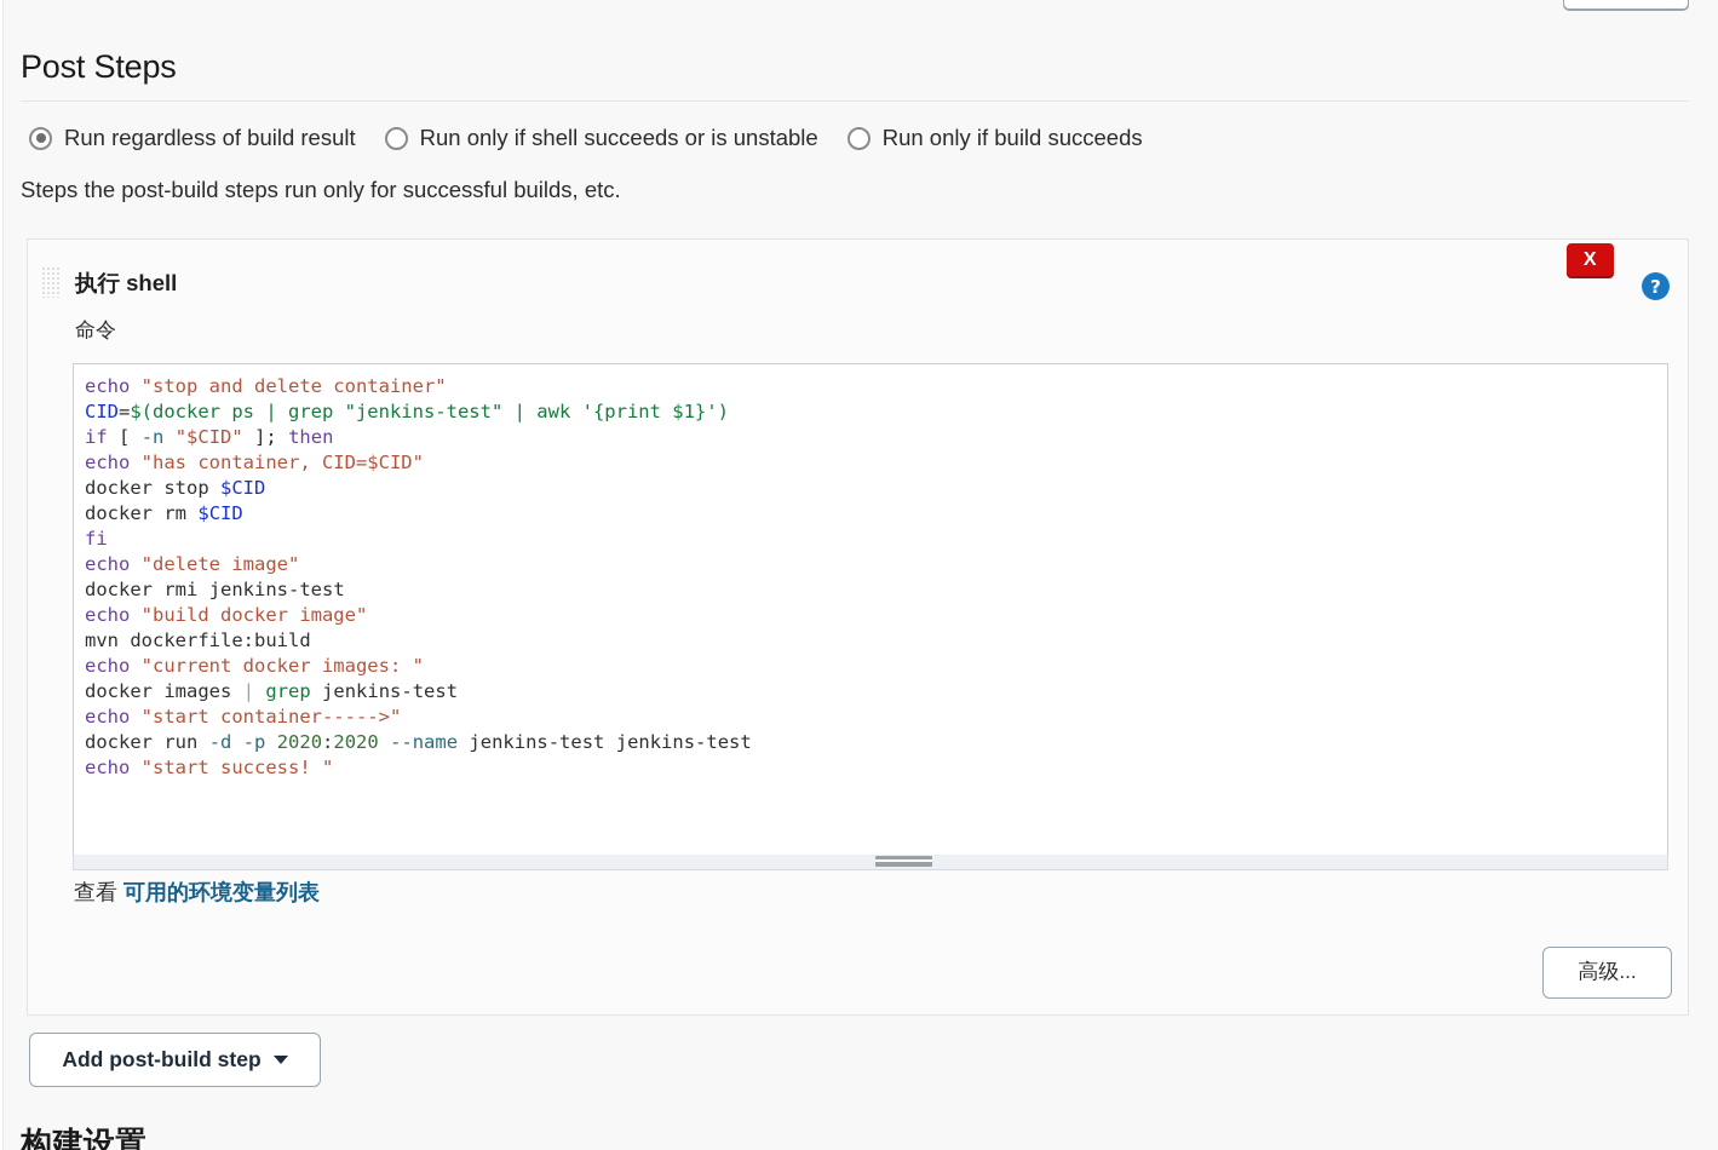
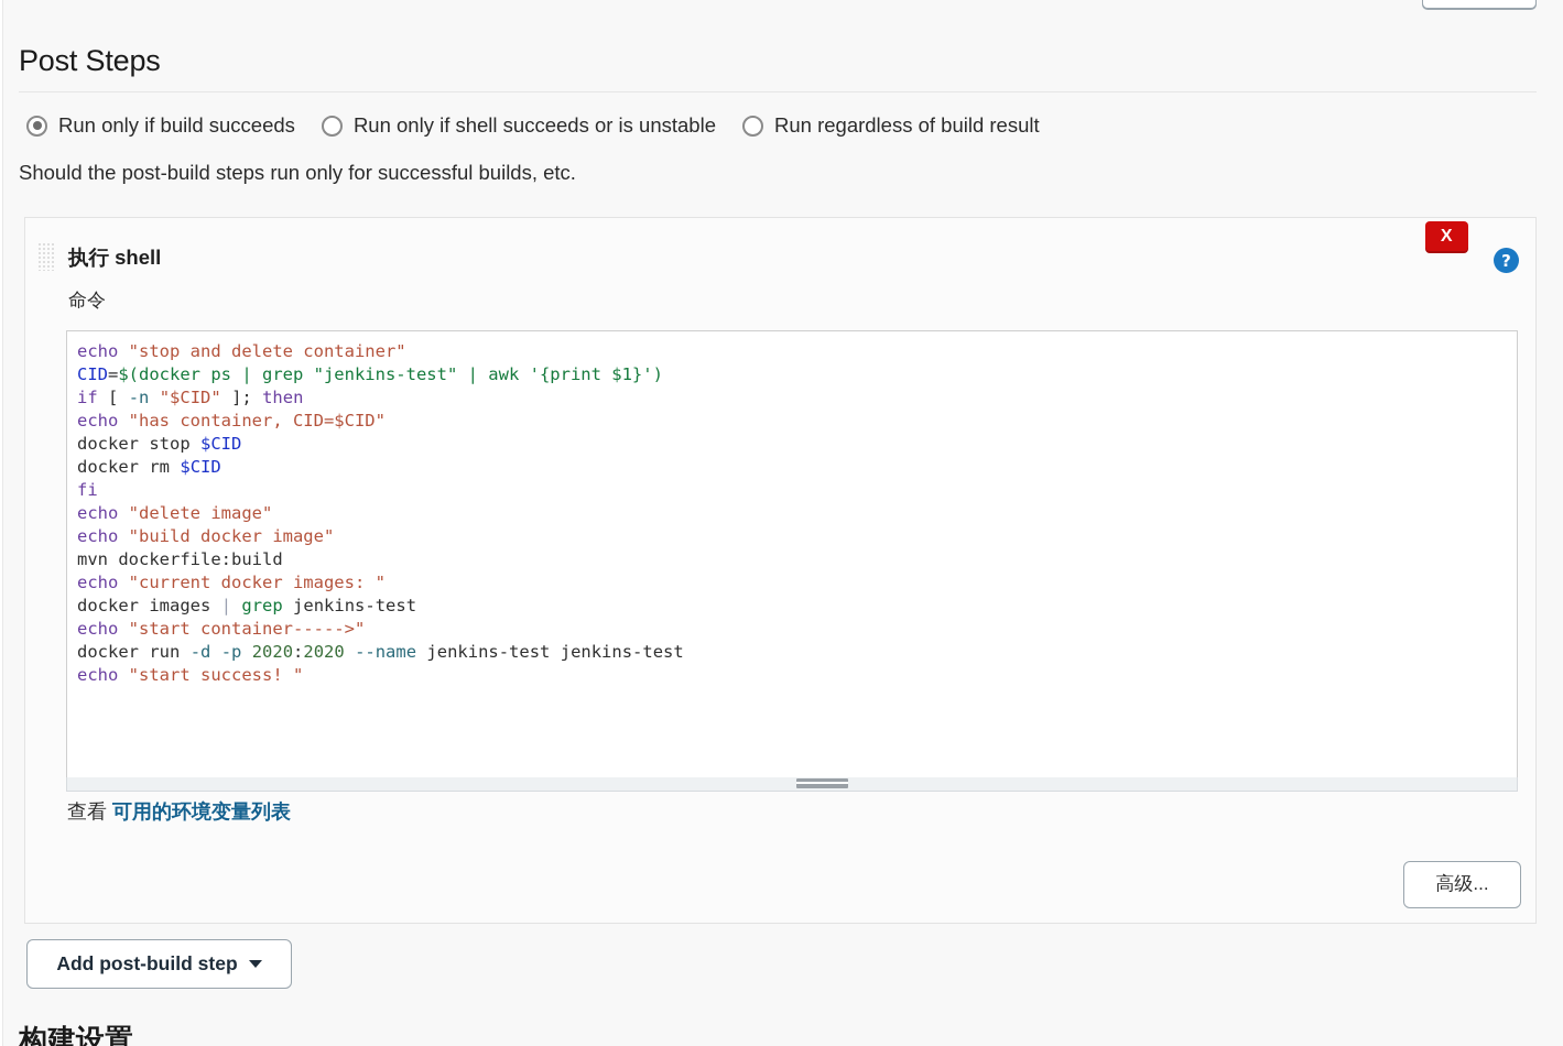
  Post Steps
- Run regardless of build result
+ Run only if build succeeds
  Run only if shell succeeds or is unstable
- Run only if build succeeds
+ Run regardless of build result
- Steps the post-build steps run only for successful builds, etc.
+ Should the post-build steps run only for successful builds, etc.
  执行 shell
  X
  ?
  命令
  echo "stop and delete container"
  CID=$(docker ps | grep "jenkins-test" | awk '{print $1}')
  if [ -n "$CID" ]; then
  echo "has container, CID=$CID"
  docker stop $CID
  docker rm $CID
  fi
  echo "delete image"
- docker rmi jenkins-test
  echo "build docker image"
  mvn dockerfile:build
  echo "current docker images: "
  docker images | grep jenkins-test
  echo "start container----->"
  docker run -d -p 2020:2020 --name jenkins-test jenkins-test
  echo "start success! "
  查看 可用的环境变量列表
  高级...
  Add post-build step
  构建设置
